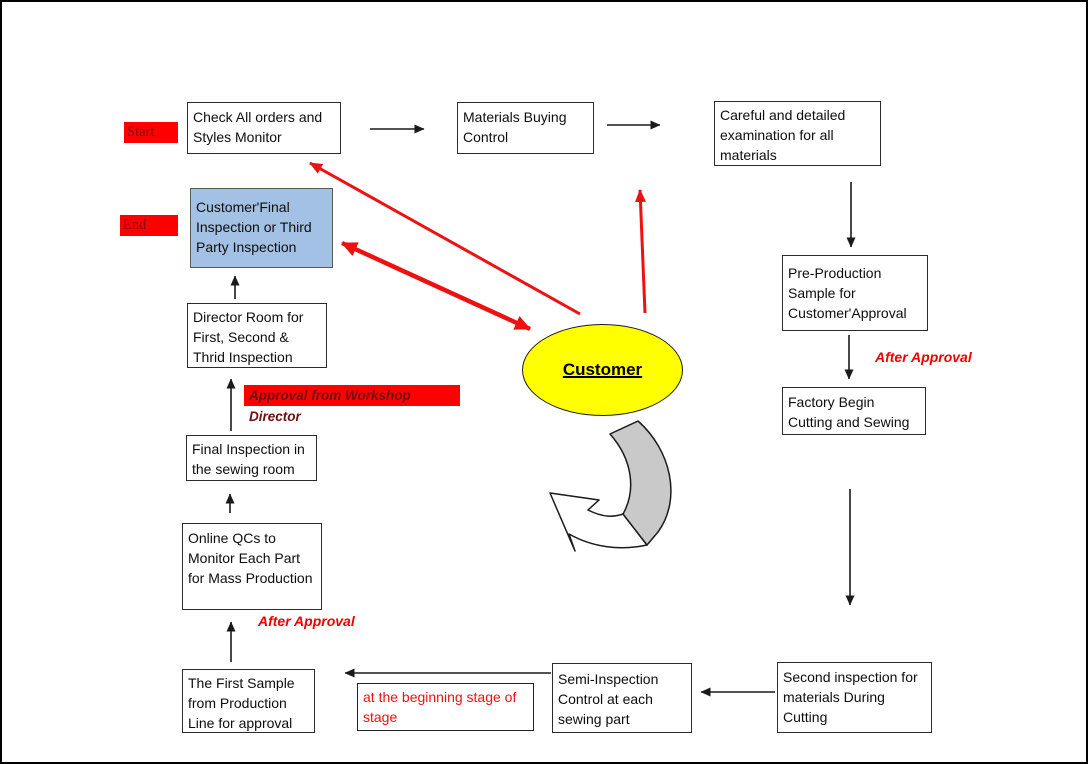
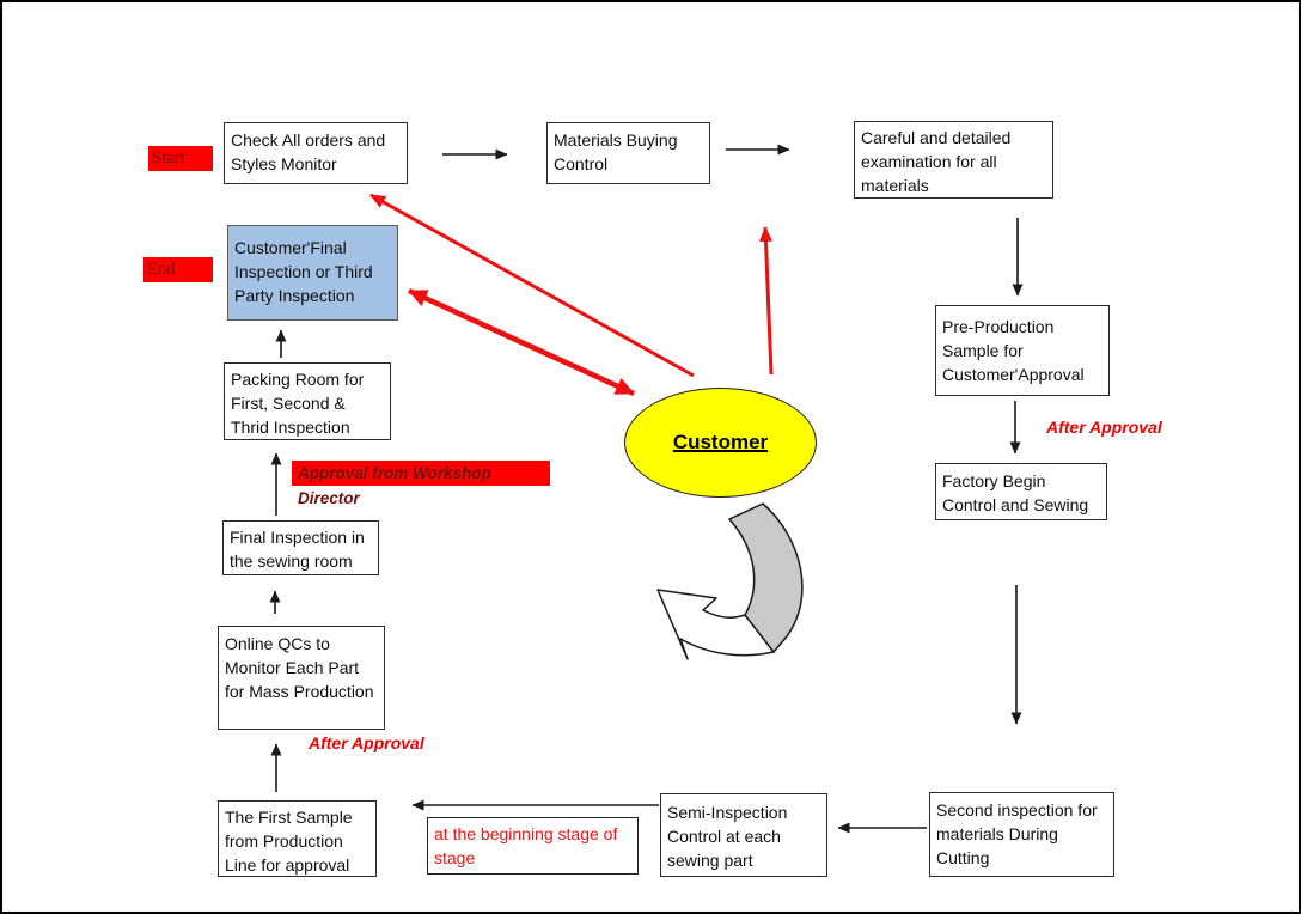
  Start
  End
  Check All orders and Styles Monitor
  Materials Buying Control
  Careful and detailed examination for all materials
  Customer'Final Inspection or Third Party Inspection
- Director Room for First, Second & Thrid Inspection
+ Packing Room for First, Second & Thrid Inspection
  Final Inspection in the sewing room
  Online QCs to Monitor Each Part for Mass Production
  The First Sample from Production Line for approval
  Semi-Inspection Control at each sewing part
  Second inspection for materials During Cutting
  Pre-Production Sample for Customer'Approval
- Factory Begin Cutting and Sewing
+ Factory Begin Control and Sewing
  at the beginning stage of stage
  Customer
  Approval from Workshop Director
  After Approval
  After Approval
